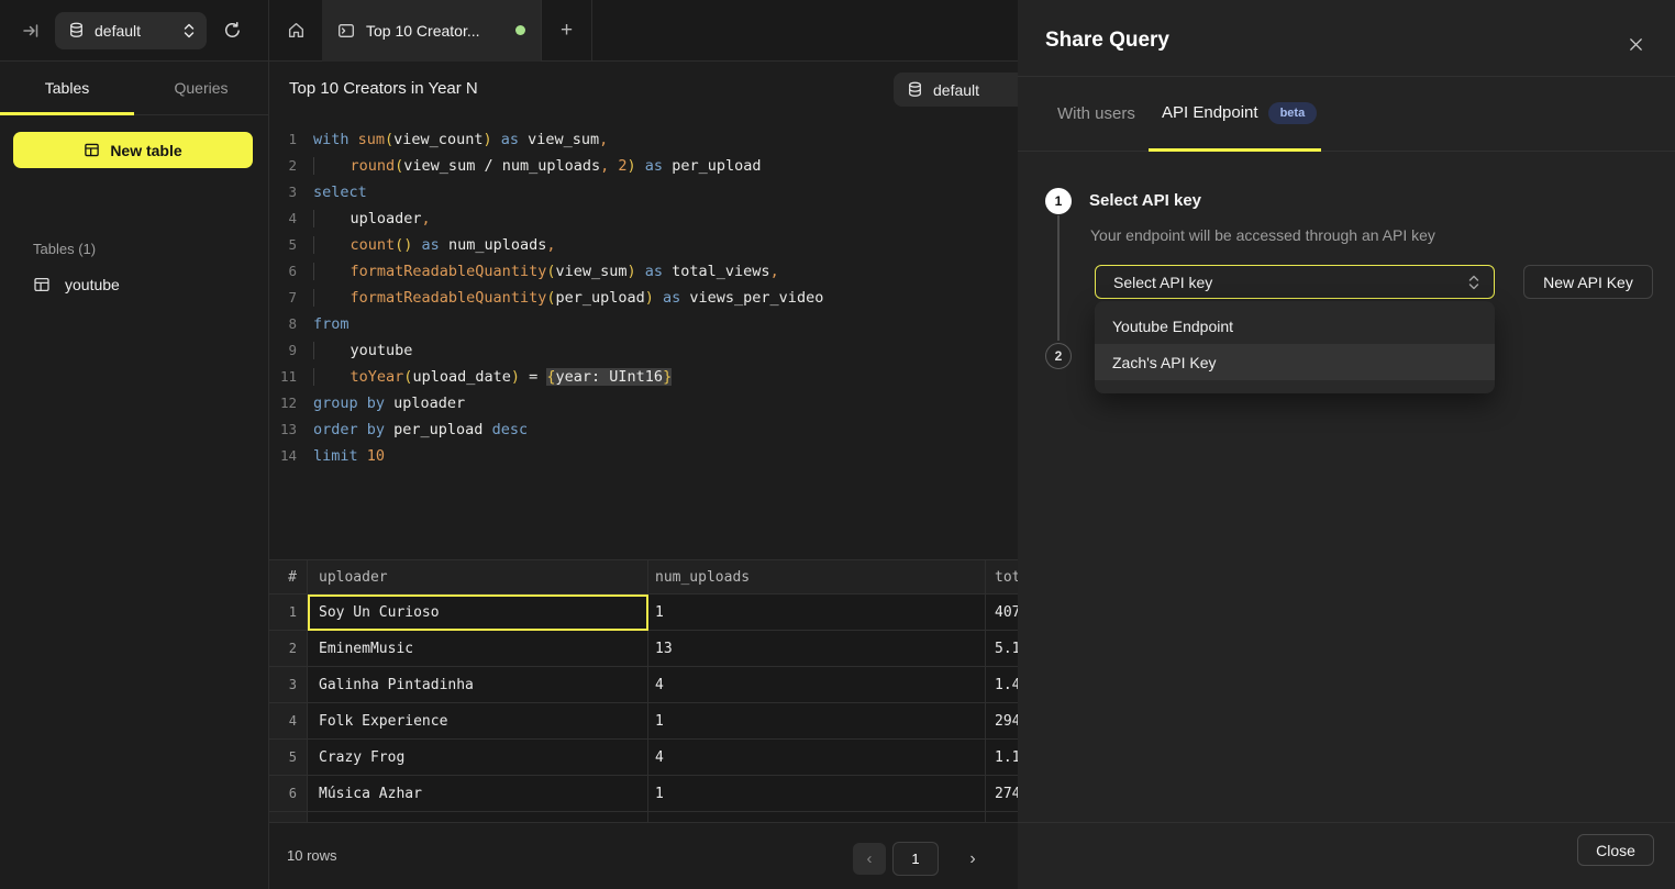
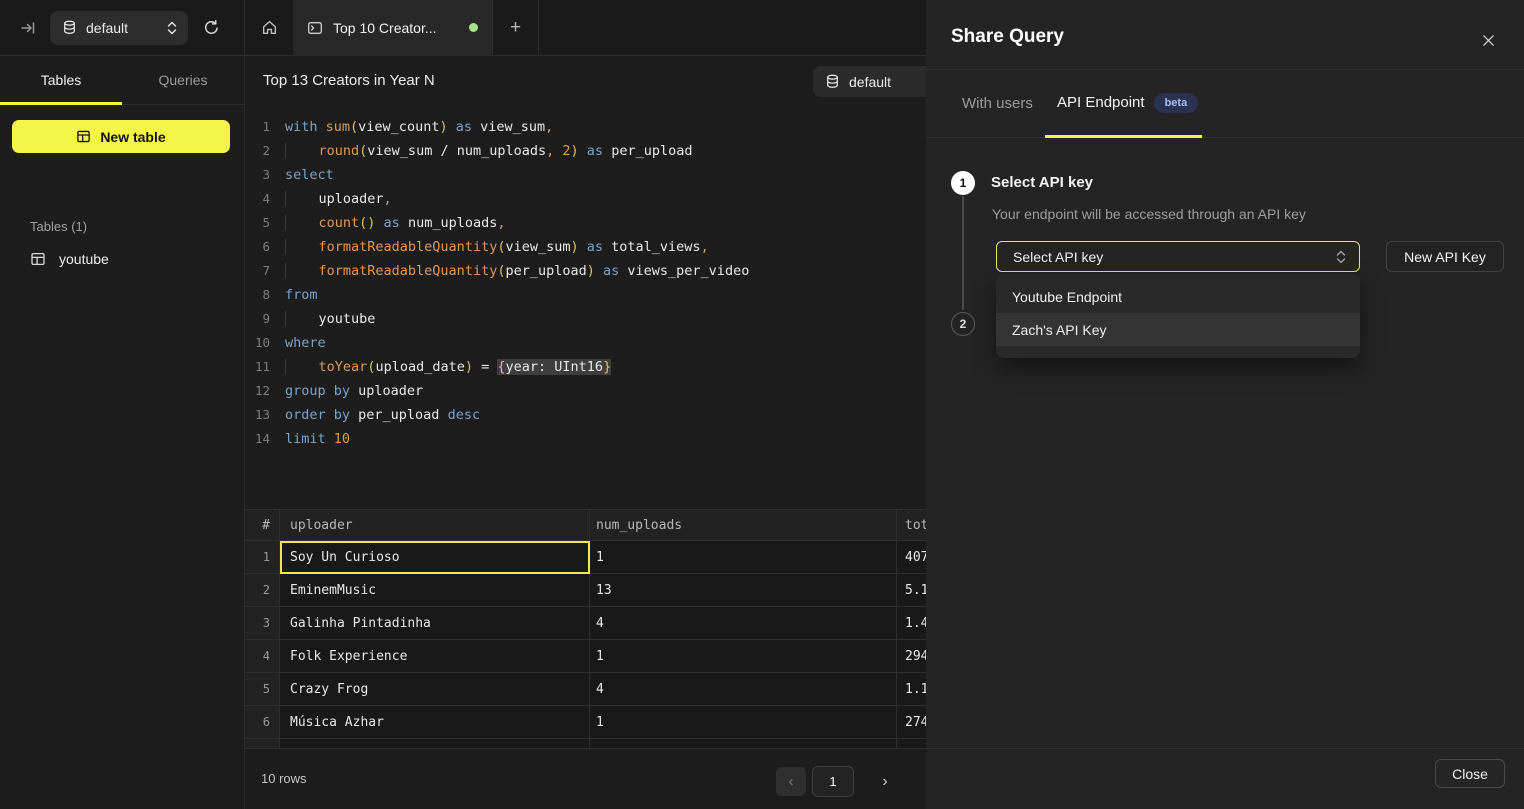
  default
  Top 10 Creator...
  +
  Tables
  Queries
  New table
  Tables (1)
  youtube
- Top 10 Creators in Year N
+ Top 13 Creators in Year N
  default
  1
  with sum(view_count) as view_sum,
  2
  round(view_sum / num_uploads, 2) as per_upload
  3
  select
  4
  uploader,
  5
  count() as num_uploads,
  6
  formatReadableQuantity(view_sum) as total_views,
  7
  formatReadableQuantity(per_upload) as views_per_video
  8
  from
  9
  youtube
+ 10
+ where
  11
  toYear(upload_date) = {year: UInt16}
  12
  group by uploader
  13
  order by per_upload desc
  14
  limit 10
  #
  uploader
  num_uploads
  tot
  1
  Soy Un Curioso
  1
  407
  2
  EminemMusic
  13
  5.1
  3
  Galinha Pintadinha
  4
  1.4
  4
  Folk Experience
  1
  294
  5
  Crazy Frog
  4
  1.1
  6
  Música Azhar
  1
  274
  10 rows
  ‹
  1
  ›
  Share Query
  With users
  API Endpoint
  beta
  1
  2
  Select API key
  Your endpoint will be accessed through an API key
  Select API key
  New API Key
  Youtube Endpoint
  Zach's API Key
  Close
